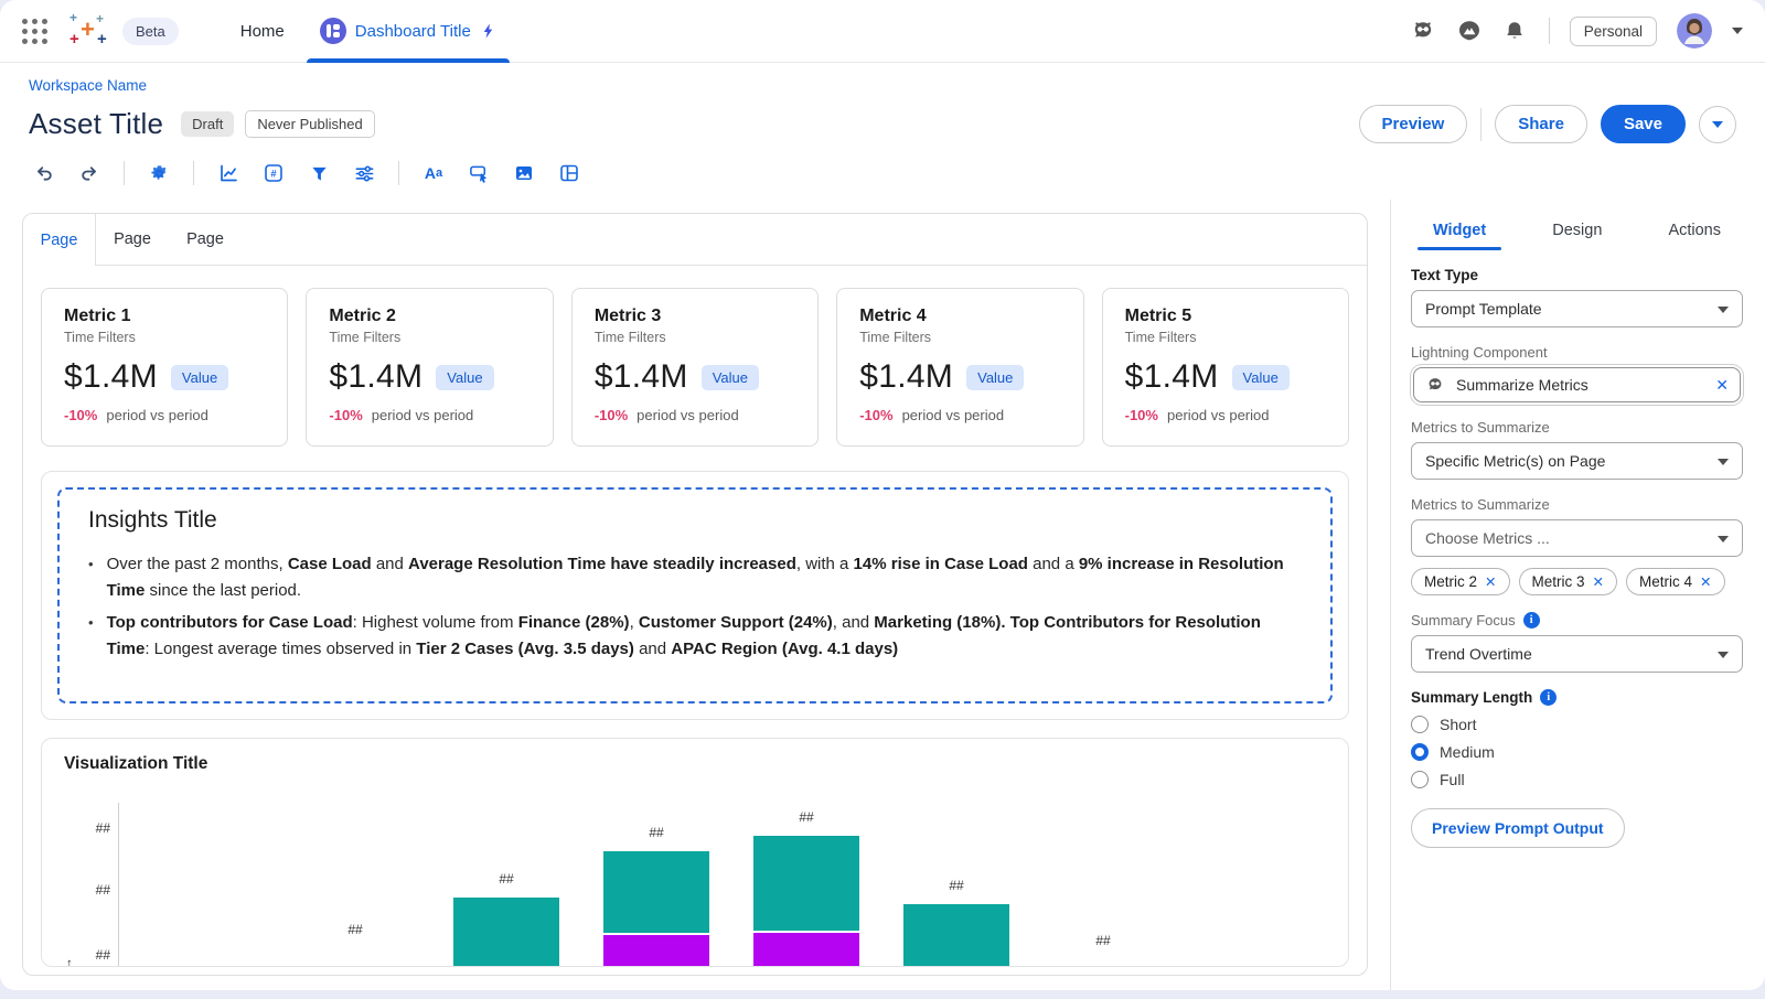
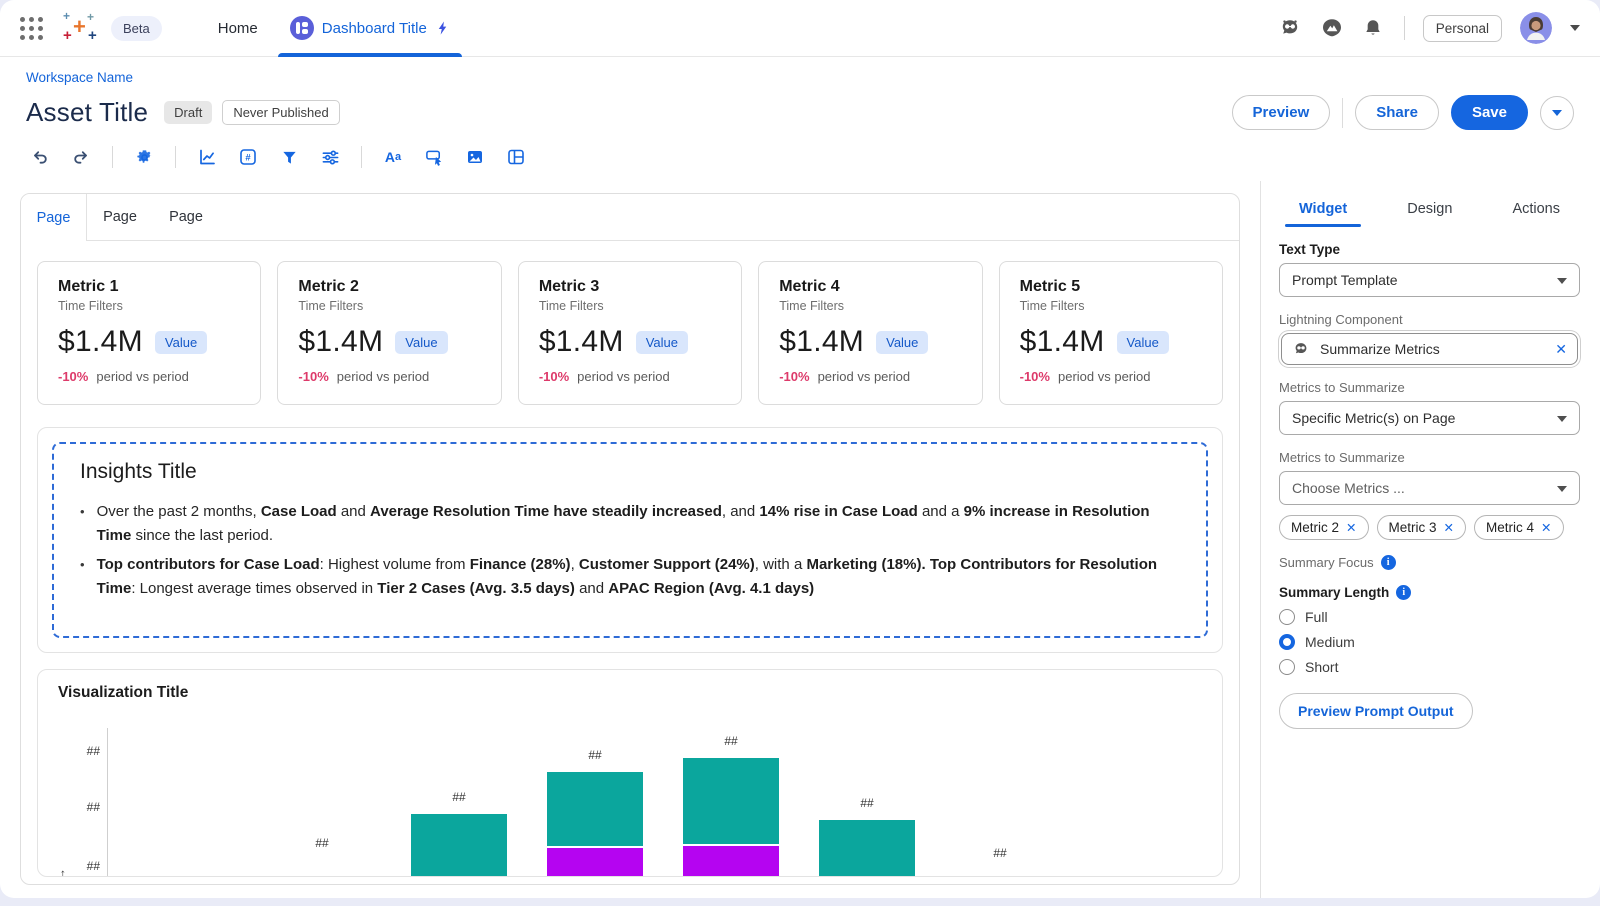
  +
  +
  +
  +
  +
  Beta
  Home
  Dashboard Title
  Personal
  Workspace Name
  Asset Title
  Draft
  Never Published
  Preview
  Share
  Save
  #
  A
  a
  Page
  Page
  Page
  Metric 1
  Time Filters
  $1.4M
  Value
  -10% period vs period
  Metric 2
  Time Filters
  $1.4M
  Value
  -10% period vs period
  Metric 3
  Time Filters
  $1.4M
  Value
  -10% period vs period
  Metric 4
  Time Filters
  $1.4M
  Value
  -10% period vs period
  Metric 5
  Time Filters
  $1.4M
  Value
  -10% period vs period
  Insights Title
  •
- Over the past 2 months, Case Load and Average Resolution Time have steadily increased, with a 14% rise in Case Load and a 9% increase in Resolution Time since the last period.
+ Over the past 2 months, Case Load and Average Resolution Time have steadily increased, and 14% rise in Case Load and a 9% increase in Resolution Time since the last period.
  •
- Top contributors for Case Load: Highest volume from Finance (28%), Customer Support (24%), and Marketing (18%). Top Contributors for Resolution Time: Longest average times observed in Tier 2 Cases (Avg. 3.5 days) and APAC Region (Avg. 4.1 days)
+ Top contributors for Case Load: Highest volume from Finance (28%), Customer Support (24%), with a Marketing (18%). Top Contributors for Resolution Time: Longest average times observed in Tier 2 Cases (Avg. 3.5 days) and APAC Region (Avg. 4.1 days)
  Visualization Title
  ##
  ##
  ##
  ##
  ##
  ##
  ##
  ##
  ##
  Widget
  Design
  Actions
  Text Type
  Prompt Template
  Lightning Component
  Summarize Metrics
  ✕
  Metrics to Summarize
  Specific Metric(s) on Page
  Metrics to Summarize
  Choose Metrics ...
  Metric 2
  ✕
  Metric 3
  ✕
  Metric 4
  ✕
  Summary Focus
- Trend Overtime
  Summary Length
- Short
+ Full
  Medium
- Full
+ Short
  Preview Prompt Output
